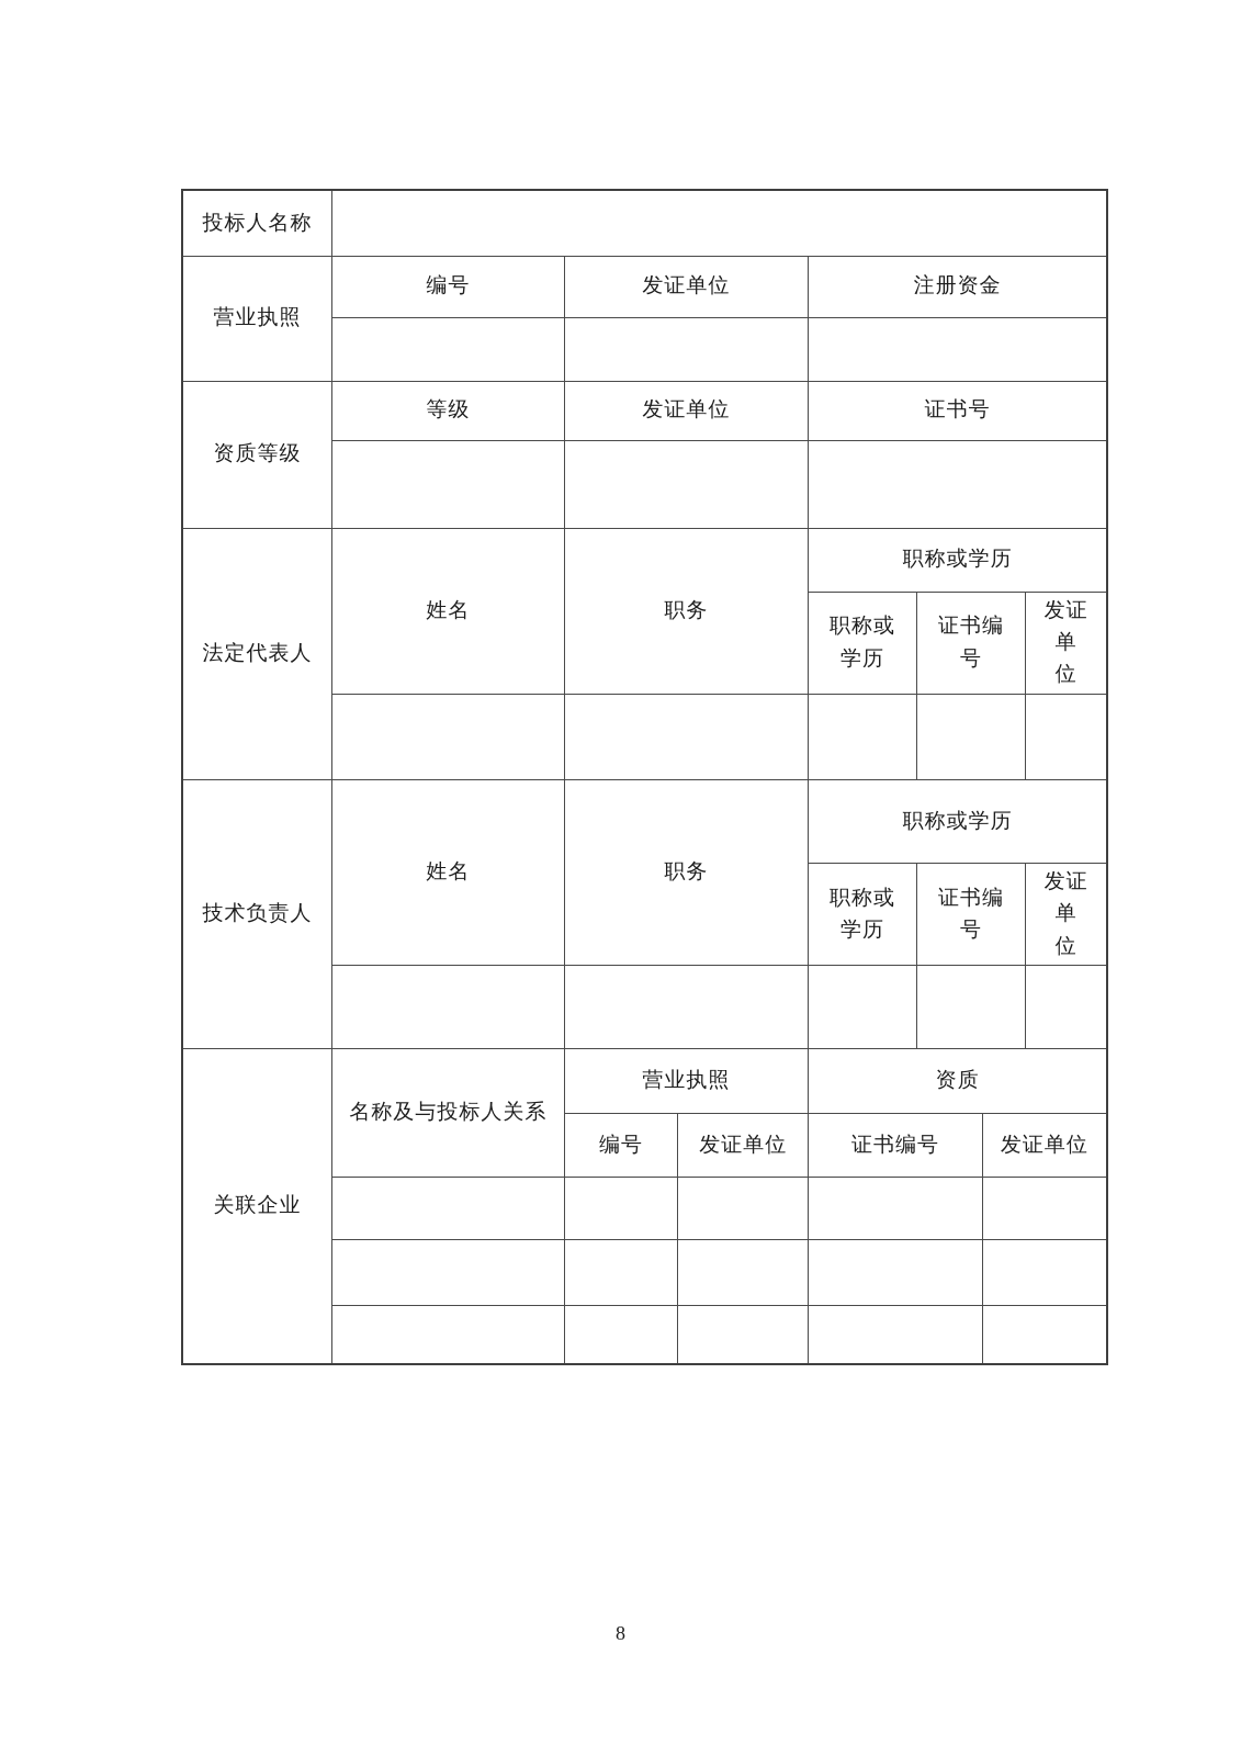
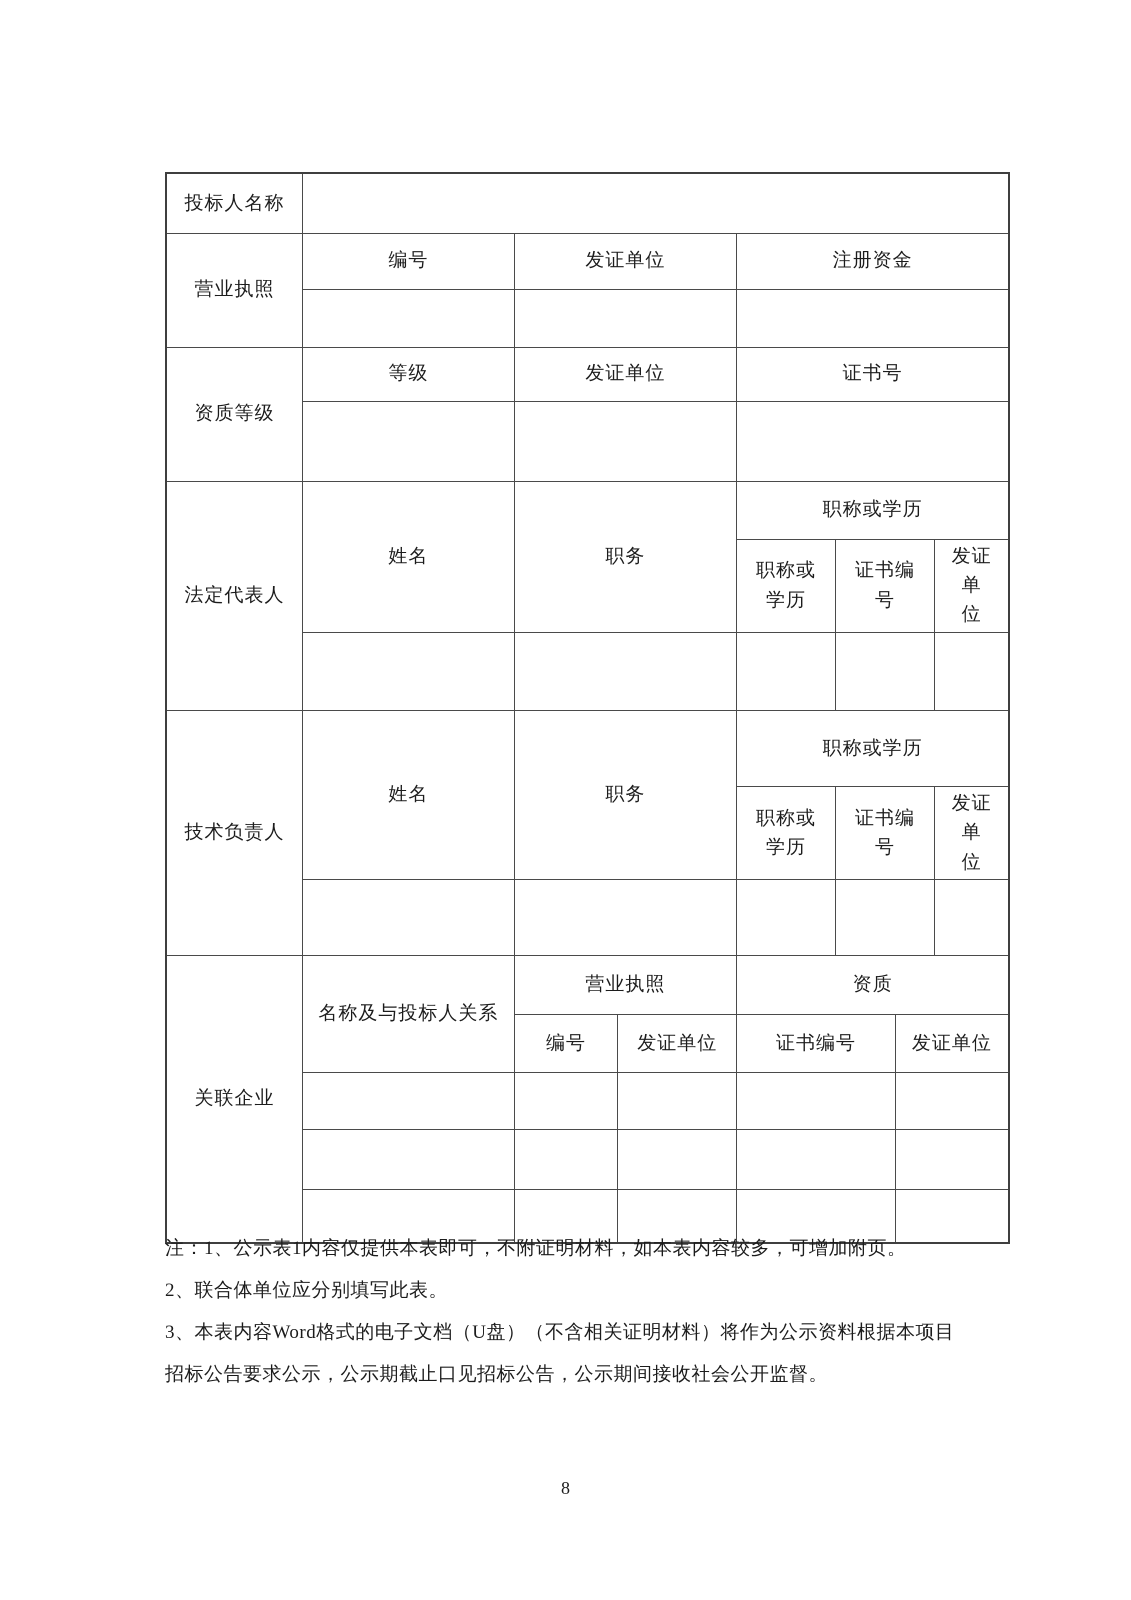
  投标人名称
  营业执照	编号	发证单位	注册资金
  资质等级	等级	发证单位	证书号
  法定代表人	姓名	职务	职称或学历
  职称或 学历	证书编 号	发证单 位
  技术负责人	姓名	职务	职称或学历
  职称或 学历	证书编 号	发证单 位
  关联企业	名称及与投标人关系	营业执照	资质
  编号	发证单位	证书编号	发证单位
+ 注：1、公示表1内容仅提供本表即可，不附证明材料，如本表内容较多，可增加附页。
+ 2、联合体单位应分别填写此表。
+ 3、本表内容Word格式的电子文档（U盘）（不含相关证明材料）将作为公示资料根据本项目
+ 招标公告要求公示，公示期截止口见招标公告，公示期间接收社会公开监督。
  8
